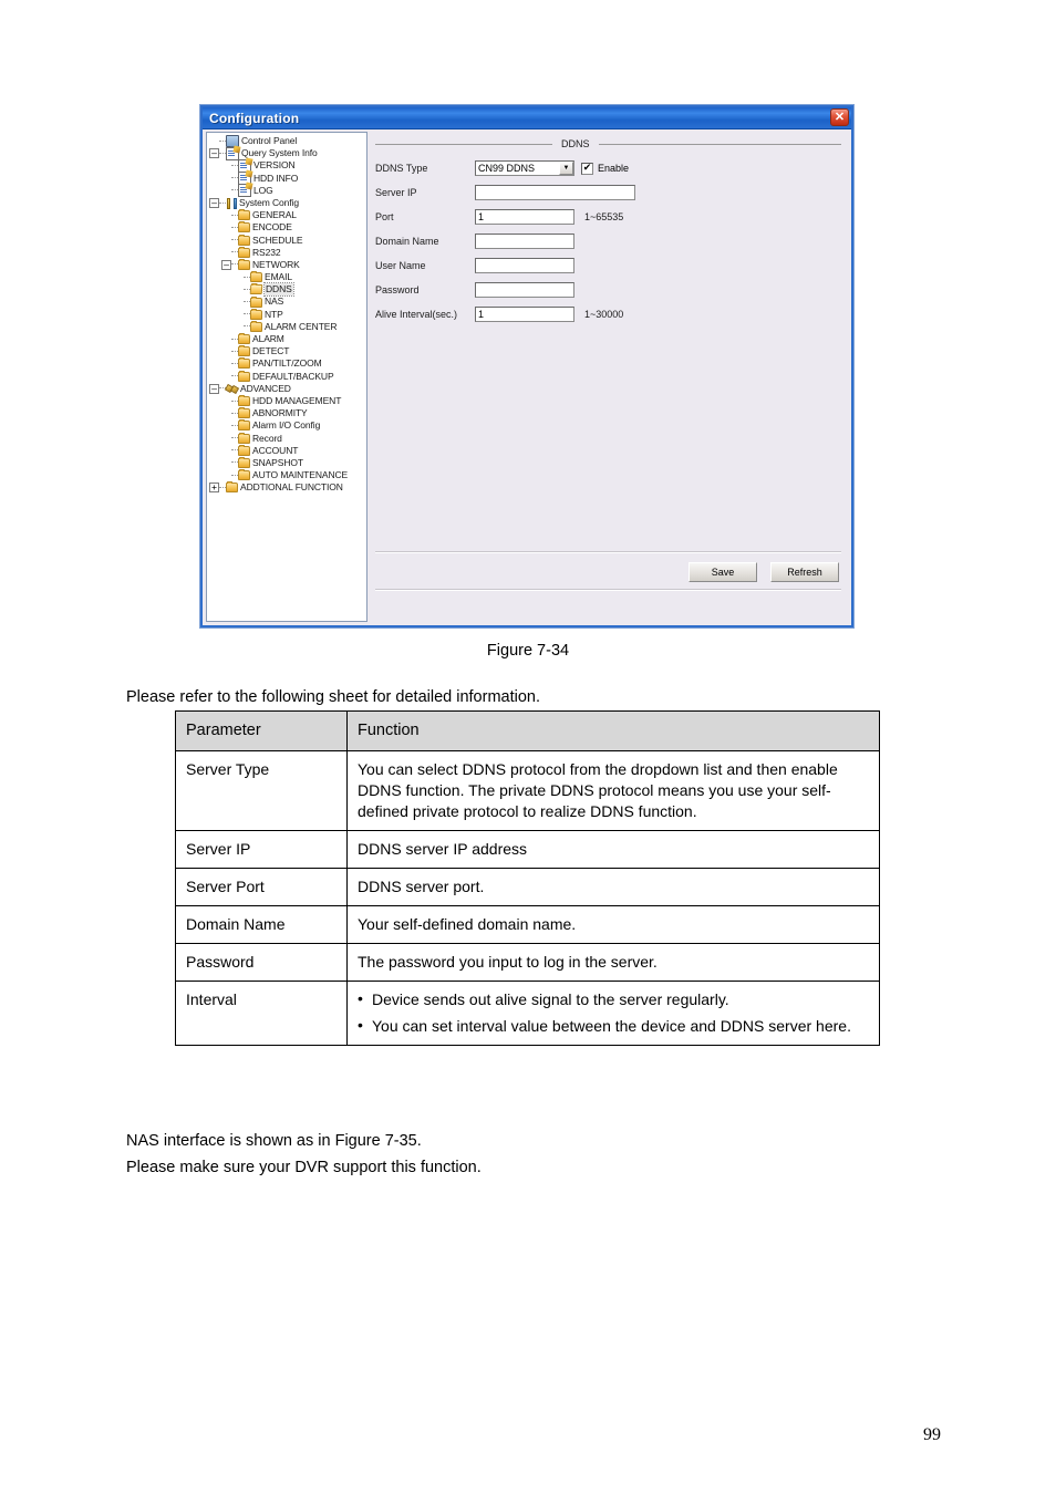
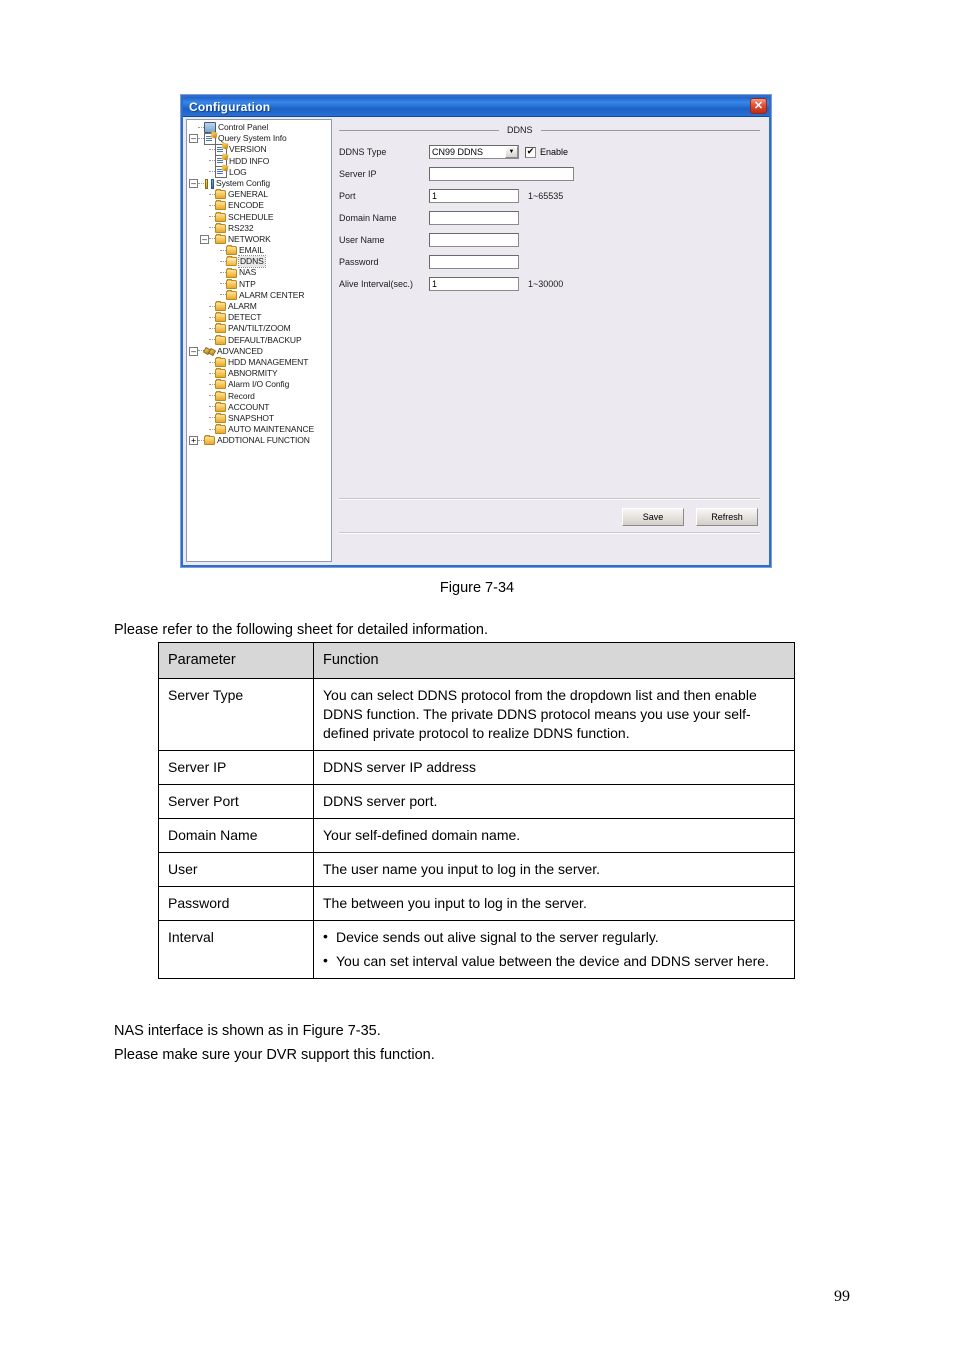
  Configuration
  ✕
  Control Panel
  –
  Query System Info
  VERSION
  HDD INFO
  LOG
  –
  System Config
  GENERAL
  ENCODE
  SCHEDULE
  RS232
  –
  NETWORK
  EMAIL
  DDNS
  NAS
  NTP
  ALARM CENTER
  ALARM
  DETECT
  PAN/TILT/ZOOM
  DEFAULT/BACKUP
  –
  ADVANCED
  HDD MANAGEMENT
  ABNORMITY
  Alarm I/O Config
  Record
  ACCOUNT
  SNAPSHOT
  AUTO MAINTENANCE
  +
  ADDTIONAL FUNCTION
  DDNS
  DDNS Type
  CN99 DDNS
  ✔
  Enable
  Server IP
  Port
  1
  1~65535
  Domain Name
  User Name
  Password
  Alive Interval(sec.)
  1
  1~30000
  Save
  Refresh
  Figure 7-34
  Please refer to the following sheet for detailed information.
  Parameter	Function
  Server Type	You can select DDNS protocol from the dropdown list and then enable DDNS function. The private DDNS protocol means you use your self-defined private protocol to realize DDNS function.
  Server IP	DDNS server IP address
  Server Port	DDNS server port.
  Domain Name	Your self-defined domain name.
+ User	The user name you input to log in the server.
- Password	The password you input to log in the server.
+ Password	The between you input to log in the server.
  Interval	Device sends out alive signal to the server regularly.You can set interval value between the device and DDNS server here.
  NAS interface is shown as in Figure 7-35.
  Please make sure your DVR support this function.
  99
